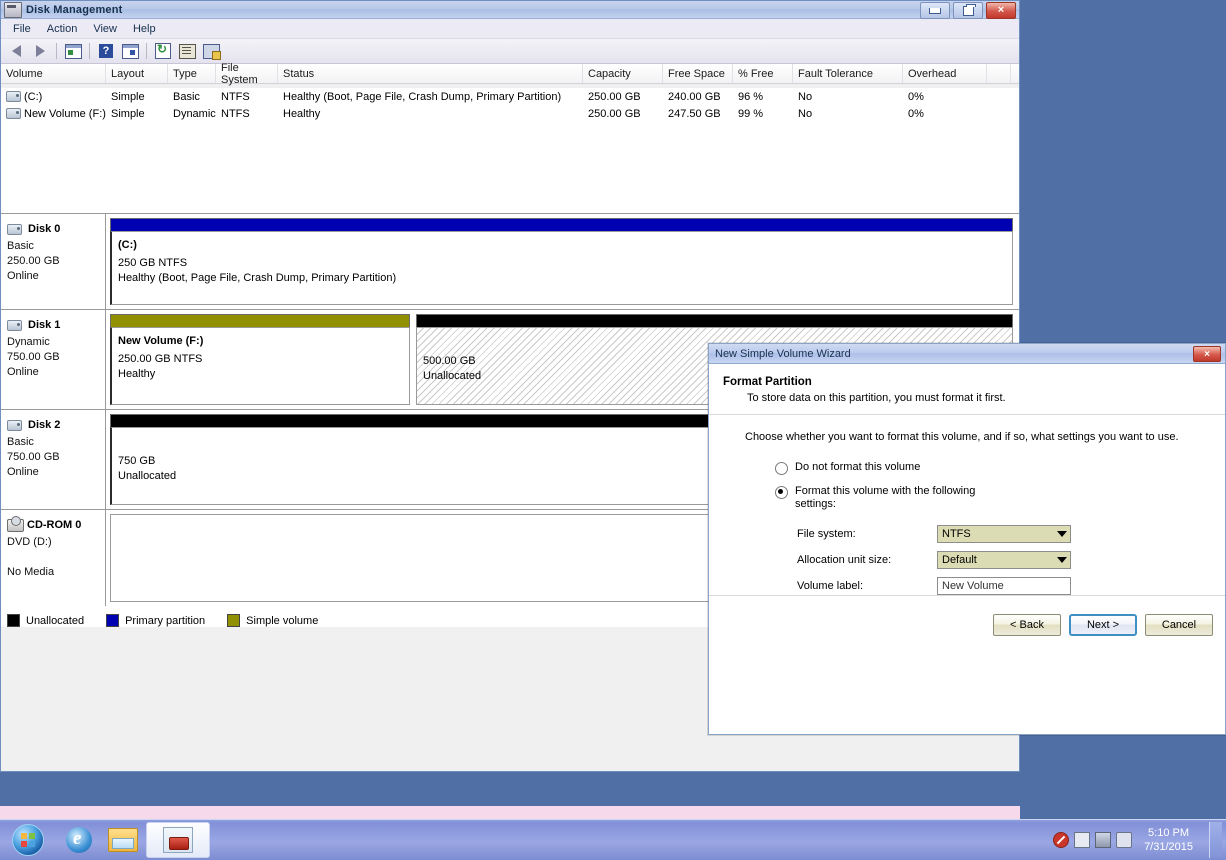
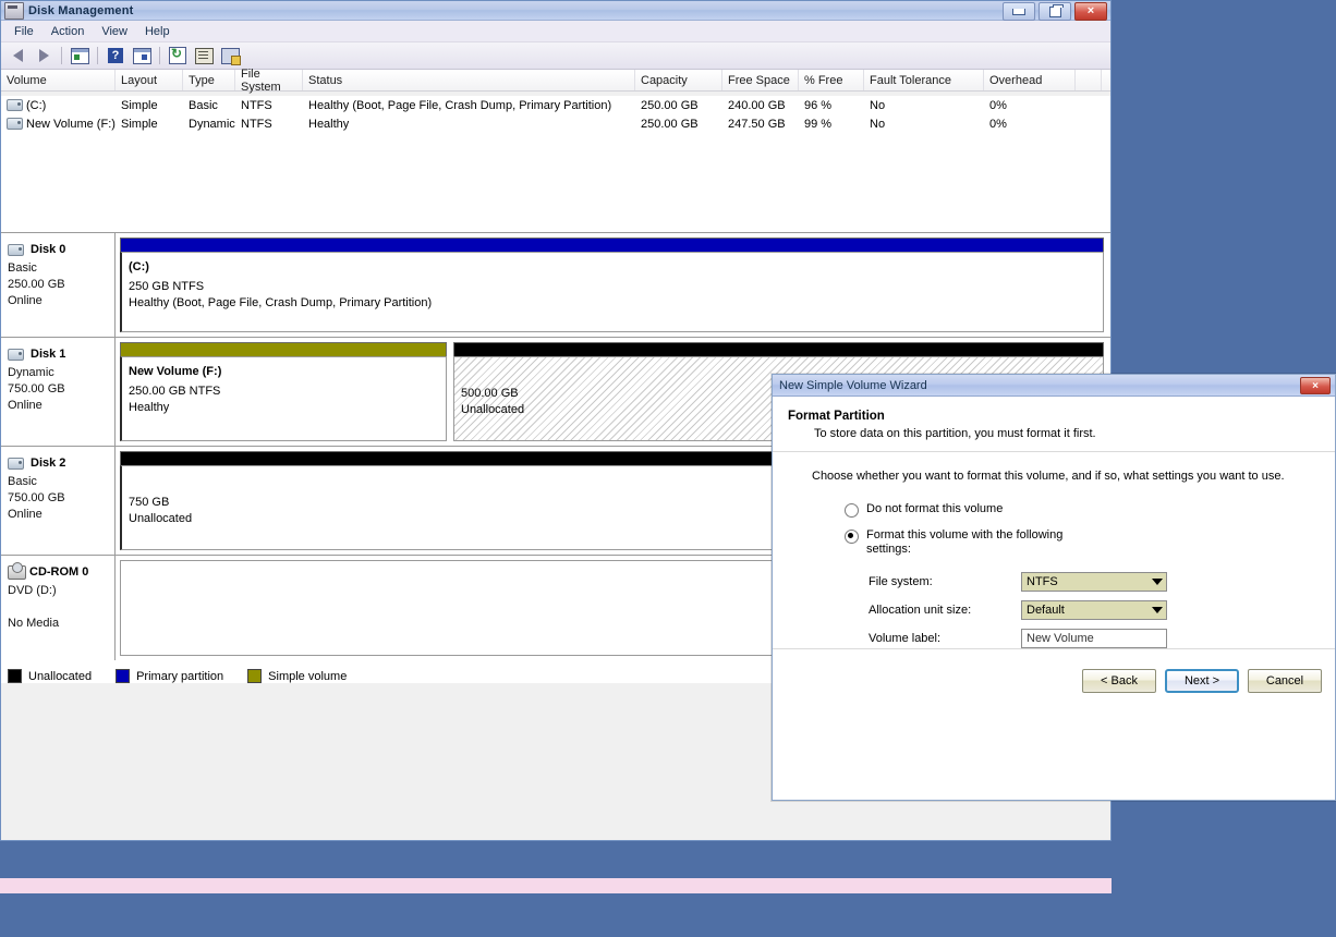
  Disk Management
  ×
  File
  Action
  View
  Help
  ?
  Volume
  Layout
  Type
  File System
  Status
  Capacity
  Free Space
  % Free
  Fault Tolerance
  Overhead
  (C:)
  Simple
  Basic
  NTFS
  Healthy (Boot, Page File, Crash Dump, Primary Partition)
  250.00 GB
  240.00 GB
  96 %
  No
  0%
  New Volume (F:)
  Simple
  Dynamic
  NTFS
  Healthy
  250.00 GB
  247.50 GB
  99 %
  No
  0%
  Disk 0
  Basic
  250.00 GB
  Online
  (C:)
  250 GB NTFS
  Healthy (Boot, Page File, Crash Dump, Primary Partition)
  Disk 1
  Dynamic
  750.00 GB
  Online
  New Volume (F:)
  250.00 GB NTFS
  Healthy
  500.00 GB
  Unallocated
  Disk 2
  Basic
  750.00 GB
  Online
  750 GB
  Unallocated
  CD-ROM 0
  DVD (D:)
  No Media
  Unallocated
  Primary partition
  Simple volume
  New Simple Volume Wizard
  ×
  Format Partition
  To store data on this partition, you must format it first.
  Choose whether you want to format this volume, and if so, what settings you want to use.
  Do not format this volume
  Format this volume with the following settings:
  File system:
  NTFS
  Allocation unit size:
  Default
  Volume label:
  New Volume
  < Back
  Next >
  Cancel
- 5:10 PM
- 7/31/2015
